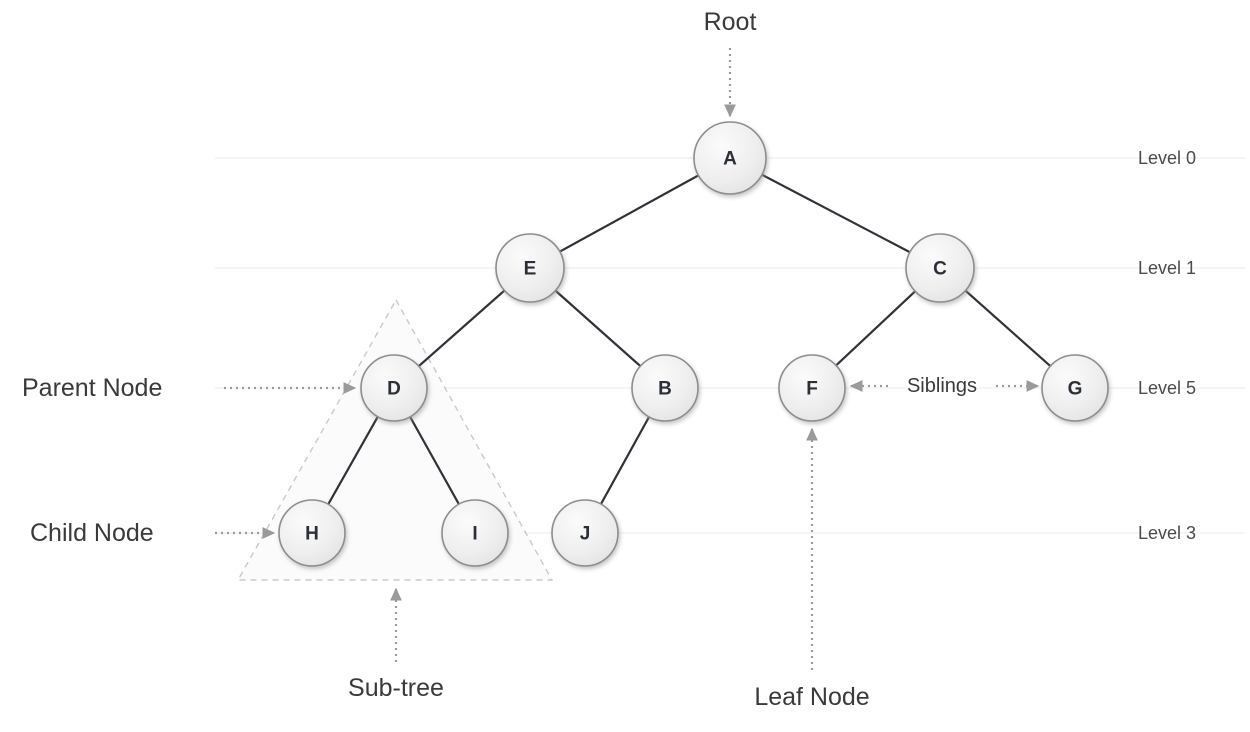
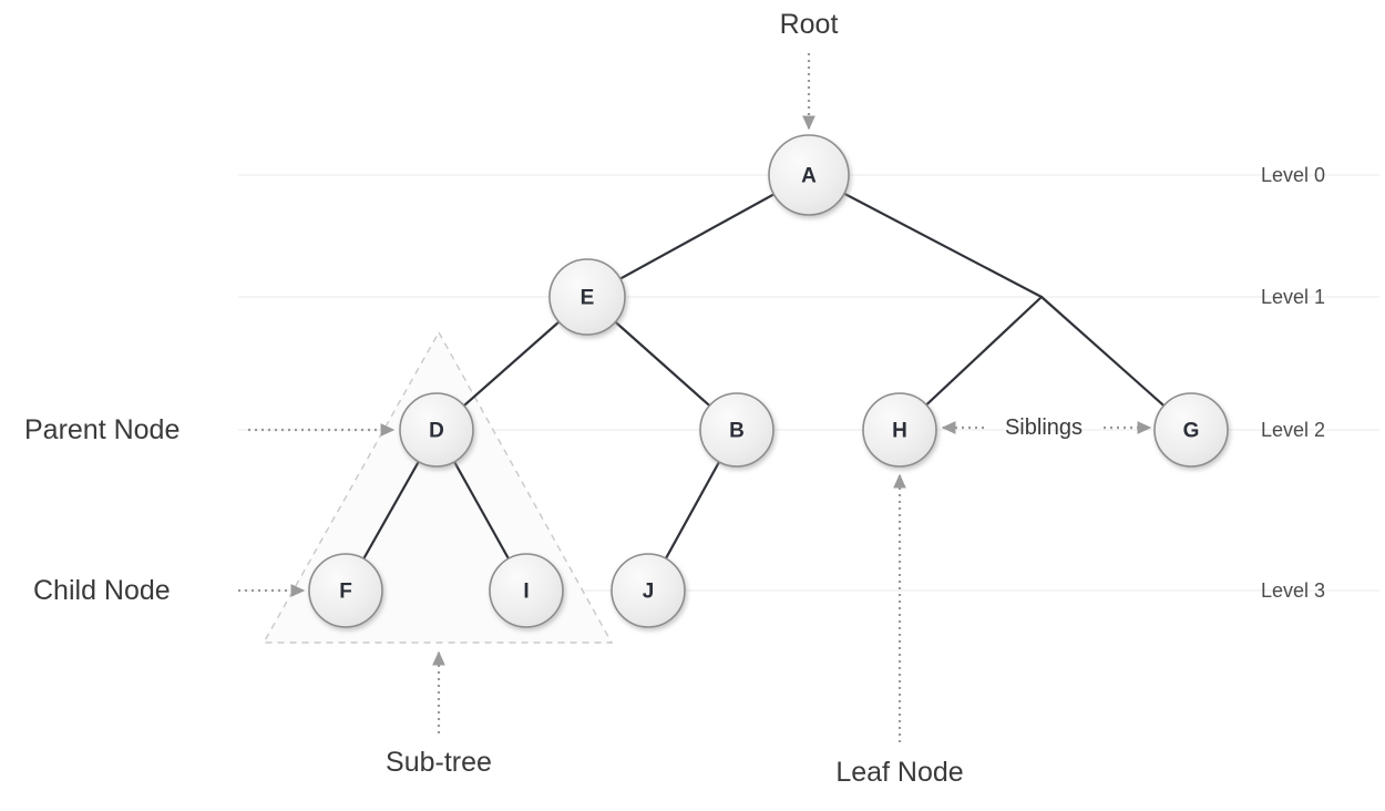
  A
  E
- C
  D
  B
- F
+ H
  G
- H
+ F
  I
  J
  Root
  Parent Node
  Child Node
  Siblings
  Sub-tree
  Leaf Node
  Level 0
  Level 1
- Level 5
+ Level 2
  Level 3
